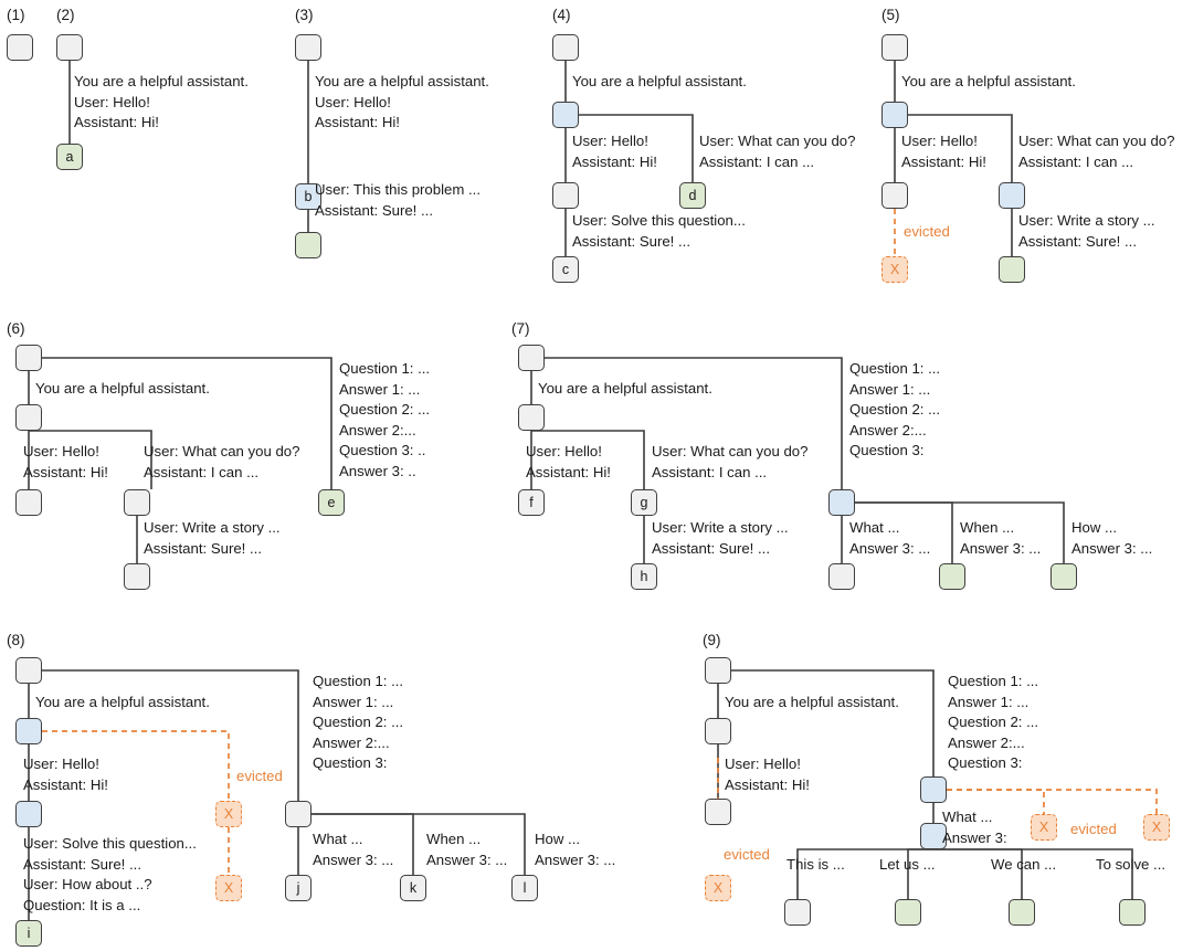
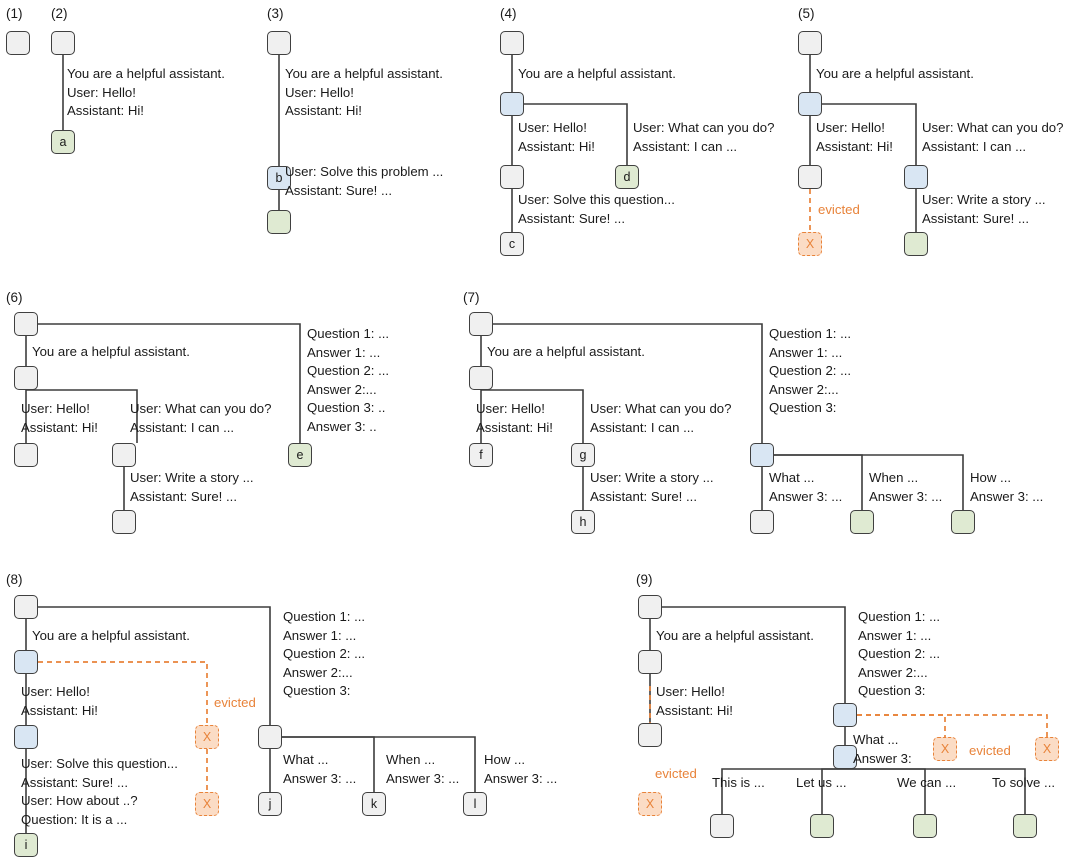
  (1)
  (2)
  a
  You are a helpful assistant.
  User: Hello!
  Assistant: Hi!
  (3)
  b
  You are a helpful assistant.
  User: Hello!
  Assistant: Hi!
- User: This this problem ...
+ User: Solve this problem ...
  Assistant: Sure! ...
  (4)
  c
  d
  You are a helpful assistant.
  User: Hello!
  Assistant: Hi!
  User: What can you do?
  Assistant: I can ...
  User: Solve this question...
  Assistant: Sure! ...
  (5)
  X
  You are a helpful assistant.
  User: Hello!
  Assistant: Hi!
  User: What can you do?
  Assistant: I can ...
  User: Write a story ...
  Assistant: Sure! ...
  evicted
  (6)
  e
  You are a helpful assistant.
  User: Hello!
  Assistant: Hi!
  User: What can you do?
  Assistant: I can ...
  User: Write a story ...
  Assistant: Sure! ...
  Question 1: ...
  Answer 1: ...
  Question 2: ...
  Answer 2:...
  Question 3: ..
  Answer 3: ..
  (7)
  f
  g
  h
  You are a helpful assistant.
  User: Hello!
  Assistant: Hi!
  User: What can you do?
  Assistant: I can ...
  User: Write a story ...
  Assistant: Sure! ...
  Question 1: ...
  Answer 1: ...
  Question 2: ...
  Answer 2:...
  Question 3:
  What ...
  Answer 3: ...
  When ...
  Answer 3: ...
  How ...
  Answer 3: ...
  (8)
  i
  X
  X
  j
  k
  l
  You are a helpful assistant.
  User: Hello!
  Assistant: Hi!
  User: Solve this question...
  Assistant: Sure! ...
  User: How about ..?
  Question: It is a ...
  evicted
  Question 1: ...
  Answer 1: ...
  Question 2: ...
  Answer 2:...
  Question 3:
  What ...
  Answer 3: ...
  When ...
  Answer 3: ...
  How ...
  Answer 3: ...
  (9)
  X
  X
  X
  You are a helpful assistant.
  User: Hello!
  Assistant: Hi!
  evicted
  Question 1: ...
  Answer 1: ...
  Question 2: ...
  Answer 2:...
  Question 3:
  What ...
  Answer 3:
  evicted
  This is ...
  Let us ...
  We can ...
  To solve ...
